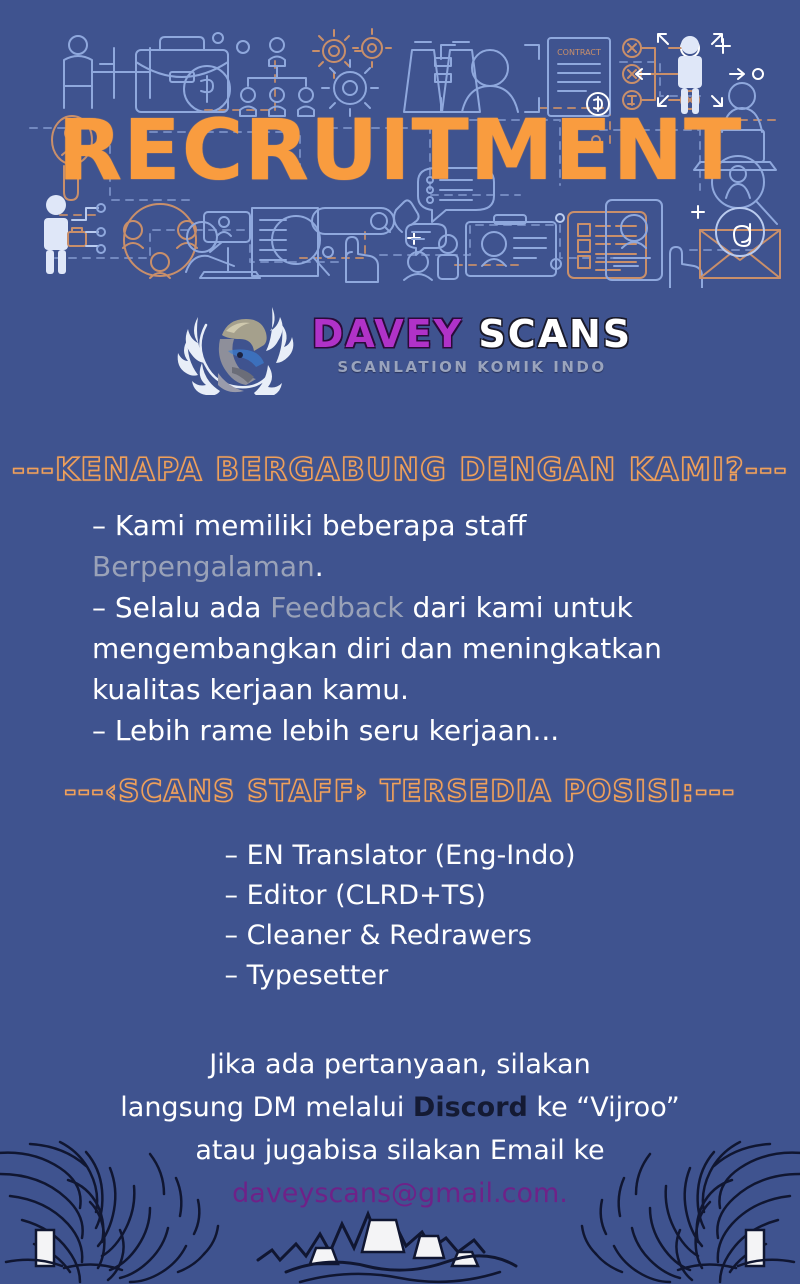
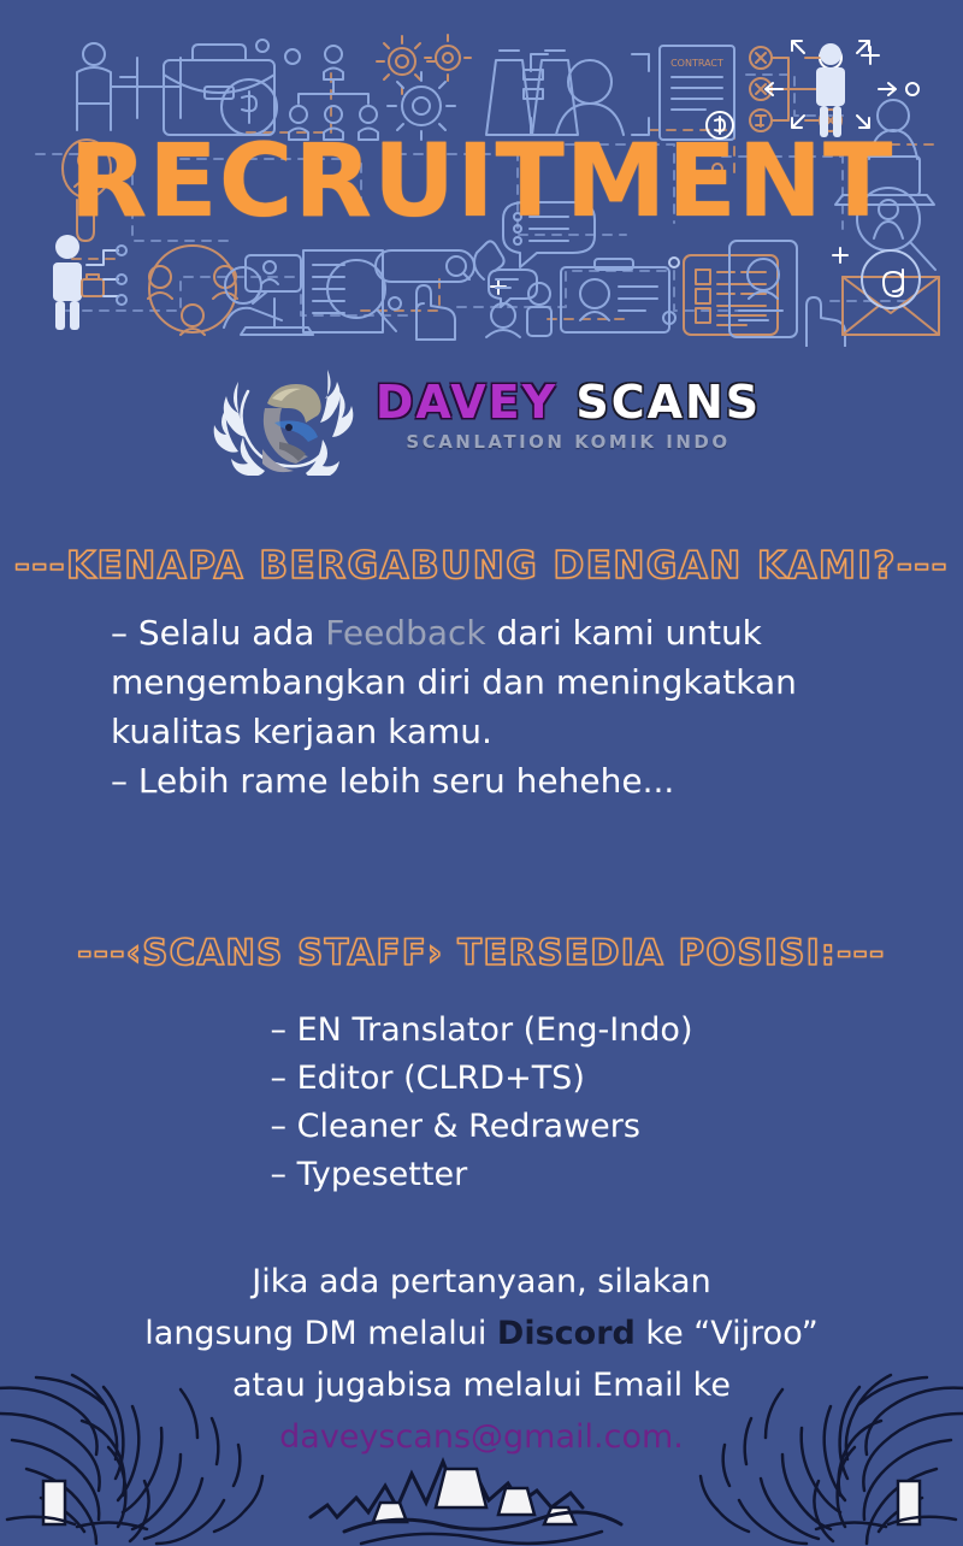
  CONTRACT
  RECRUITMENT
  DAVEY SCANS
  SCANLATION KOMIK INDO
  ---KENAPA BERGABUNG DENGAN KAMI?---
- – Kami memiliki beberapa staff Berpengalaman.
  – Selalu ada Feedback dari kami untuk mengembangkan diri dan meningkatkan kualitas kerjaan kamu.
- – Lebih rame lebih seru kerjaan...
+ – Lebih rame lebih seru hehehe...
  ---‹SCANS STAFF› TERSEDIA POSISI:---
  – EN Translator (Eng-Indo)
  – Editor (CLRD+TS)
  – Cleaner & Redrawers
  – Typesetter
  Jika ada pertanyaan, silakan
  langsung DM melalui Discord ke “Vijroo”
- atau jugabisa silakan Email ke
+ atau jugabisa melalui Email ke
  daveyscans@gmail.com.
